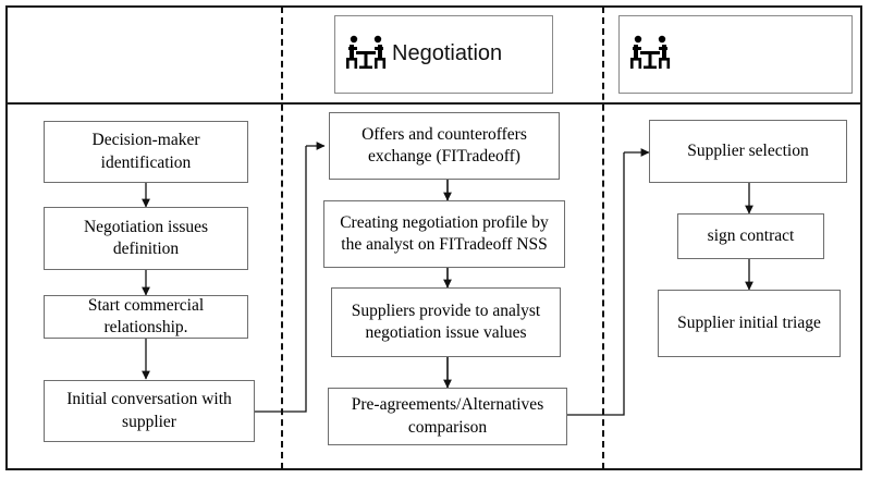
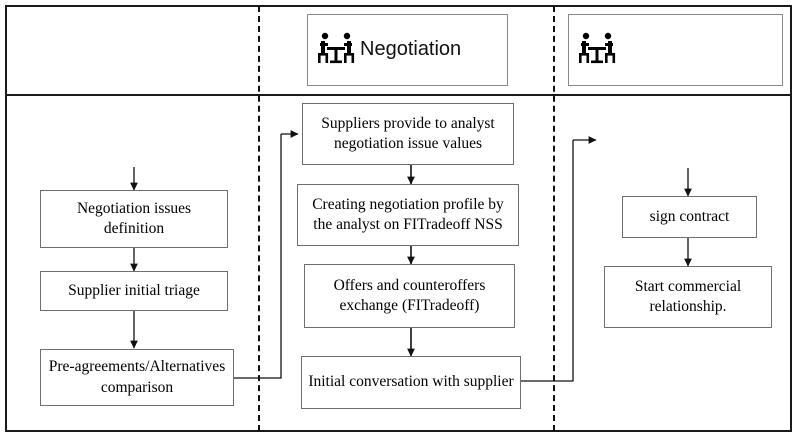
  Negotiation
- Decision-maker identification
  Negotiation issues definition
- Start commercial relationship.
+ Supplier initial triage
- Initial conversation with supplier
+ Pre-agreements/Alternatives comparison
- Offers and counteroffers exchange (FITradeoff)
+ Suppliers provide to analyst negotiation issue values
  Creating negotiation profile by the analyst on FITradeoff NSS
- Suppliers provide to analyst negotiation issue values
+ Offers and counteroffers exchange (FITradeoff)
- Pre-agreements/Alternatives comparison
+ Initial conversation with supplier
- Supplier selection
  sign contract
- Supplier initial triage
+ Start commercial relationship.
